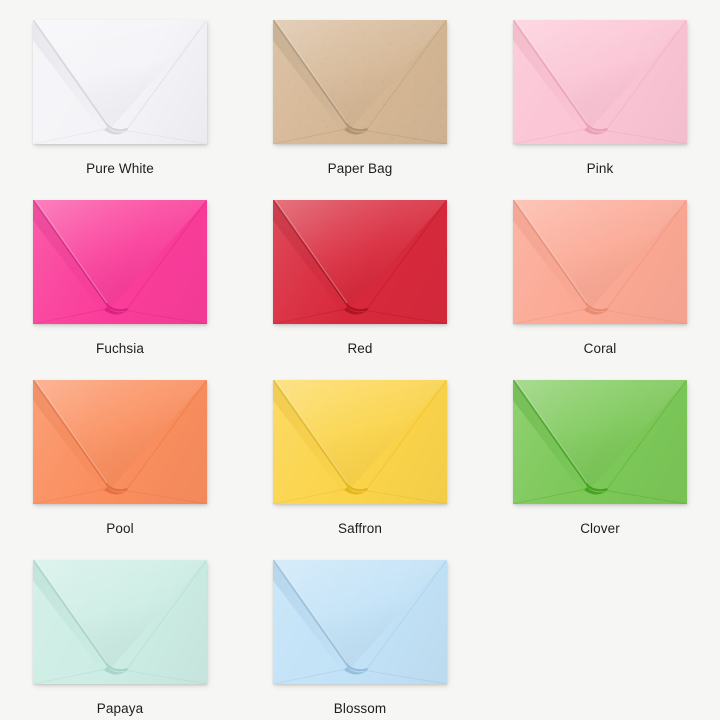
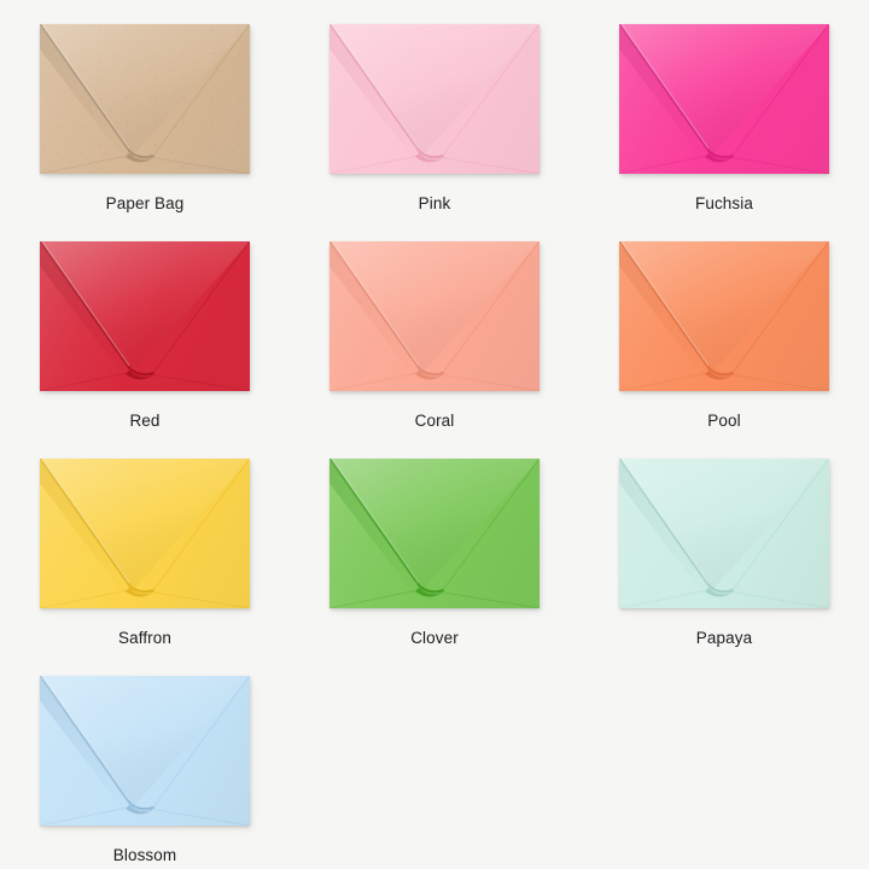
- Pure White
  Paper Bag
  Pink
  Fuchsia
  Red
  Coral
  Pool
  Saffron
  Clover
  Papaya
  Blossom
